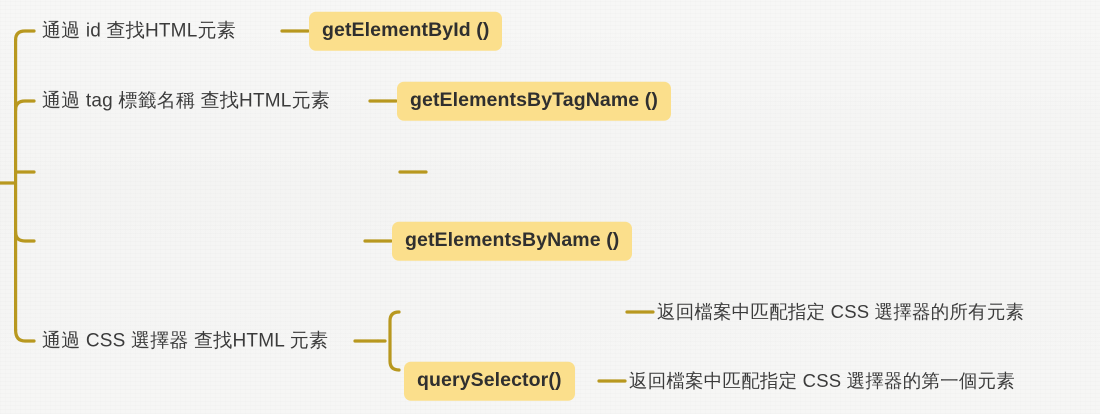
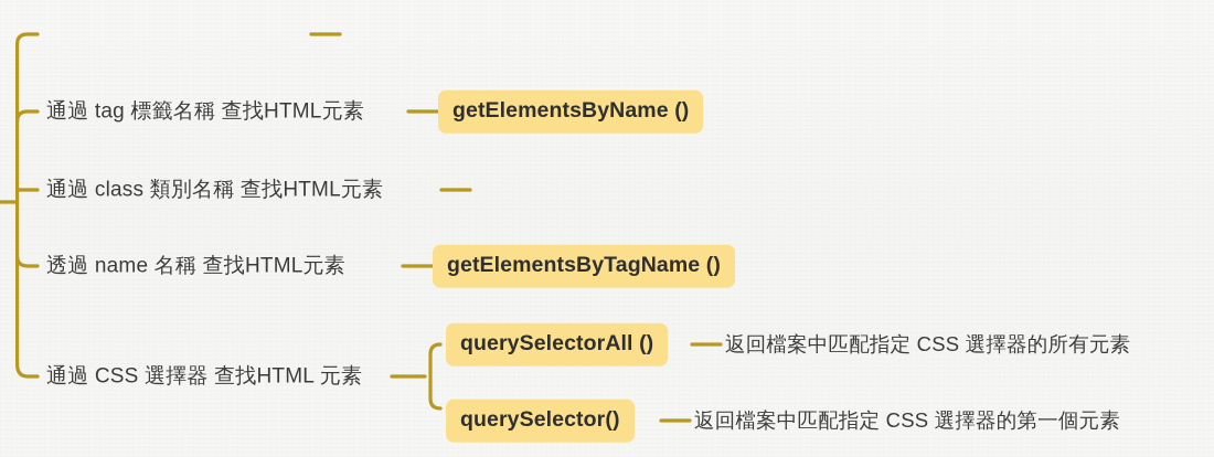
- 通過 id 查找HTML元素
- getElementById ()
  通過 tag 標籤名稱 查找HTML元素
- getElementsByTagName ()
+ getElementsByName ()
+ 通過 class 類別名稱 查找HTML元素
+ 透過 name 名稱 查找HTML元素
- getElementsByName ()
+ getElementsByTagName ()
  通過 CSS 選擇器 查找HTML 元素
+ querySelectorAll ()
  返回檔案中匹配指定 CSS 選擇器的所有元素
  querySelector()
  返回檔案中匹配指定 CSS 選擇器的第一個元素
